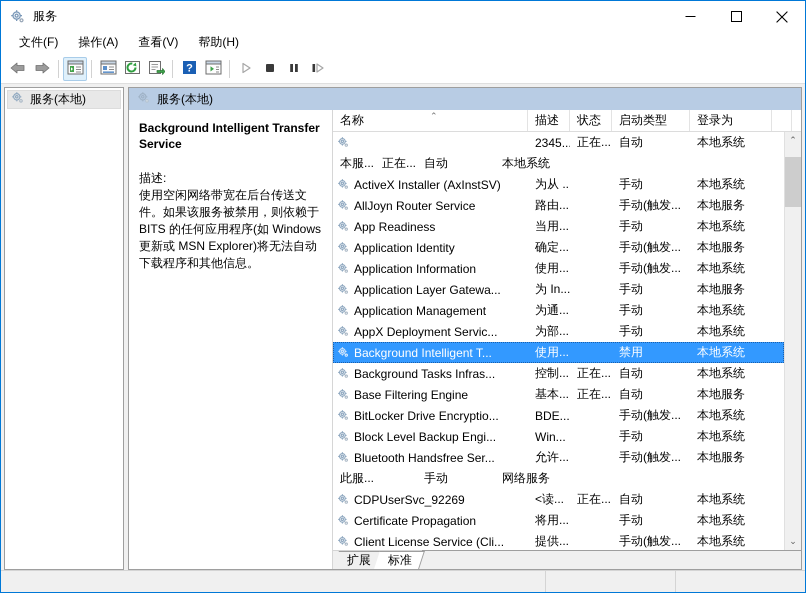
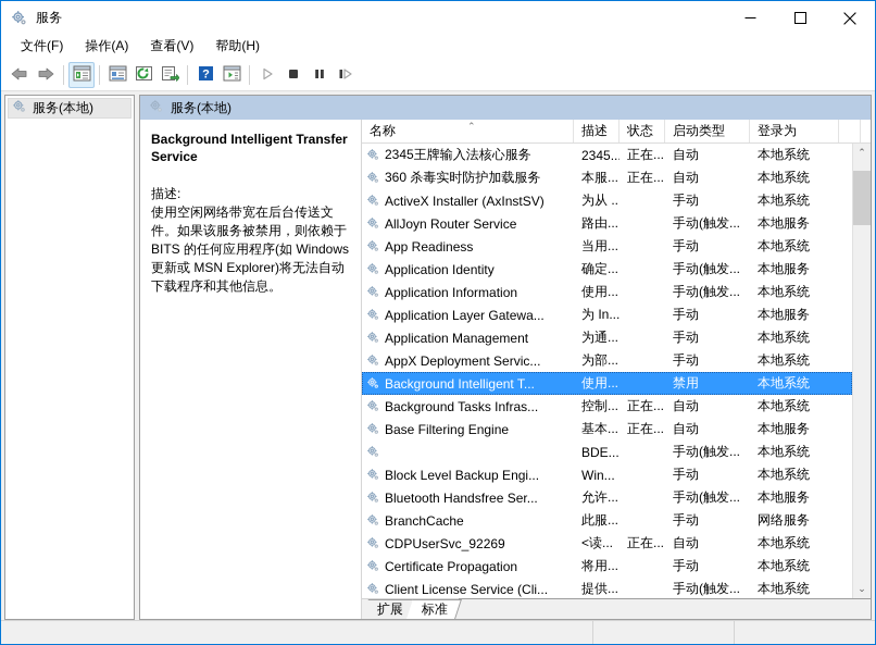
  服务
  文件(F)
  操作(A)
  查看(V)
  帮助(H)
  ?
  服务(本地)
  服务(本地)
  Background Intelligent Transfer Service
  描述:
  使用空闲网络带宽在后台传送文件。如果该服务被禁用，则依赖于 BITS 的任何应用程序(如 Windows 更新或 MSN Explorer)将无法自动下载程序和其他信息。
  名称
  ⌃
  描述
  状态
  启动类型
  登录为
+ 2345王牌输入法核心服务
  2345..
  正在...
  自动
  本地系统
+ 360 杀毒实时防护加载服务
  本服...
  正在...
  自动
  本地系统
  ActiveX Installer (AxInstSV)
  为从 ..
  手动
  本地系统
  AllJoyn Router Service
  路由...
  手动(触发...
  本地服务
  App Readiness
  当用...
  手动
  本地系统
  Application Identity
  确定...
  手动(触发...
  本地服务
  Application Information
  使用...
  手动(触发...
  本地系统
  Application Layer Gatewa...
  为 In...
  手动
  本地服务
  Application Management
  为通...
  手动
  本地系统
  AppX Deployment Servic...
  为部...
  手动
  本地系统
  Background Intelligent T...
  使用...
  禁用
  本地系统
  Background Tasks Infras...
  控制...
  正在...
  自动
  本地系统
  Base Filtering Engine
  基本...
  正在...
  自动
  本地服务
- BitLocker Drive Encryptio...
  BDE...
  手动(触发...
  本地系统
  Block Level Backup Engi...
  Win...
  手动
  本地系统
  Bluetooth Handsfree Ser...
  允许...
  手动(触发...
  本地服务
+ BranchCache
  此服...
  手动
  网络服务
  CDPUserSvc_92269
  <读...
  正在...
  自动
  本地系统
  Certificate Propagation
  将用...
  手动
  本地系统
  Client License Service (Cli...
  提供...
  手动(触发...
  本地系统
  ⌃
  ⌄
